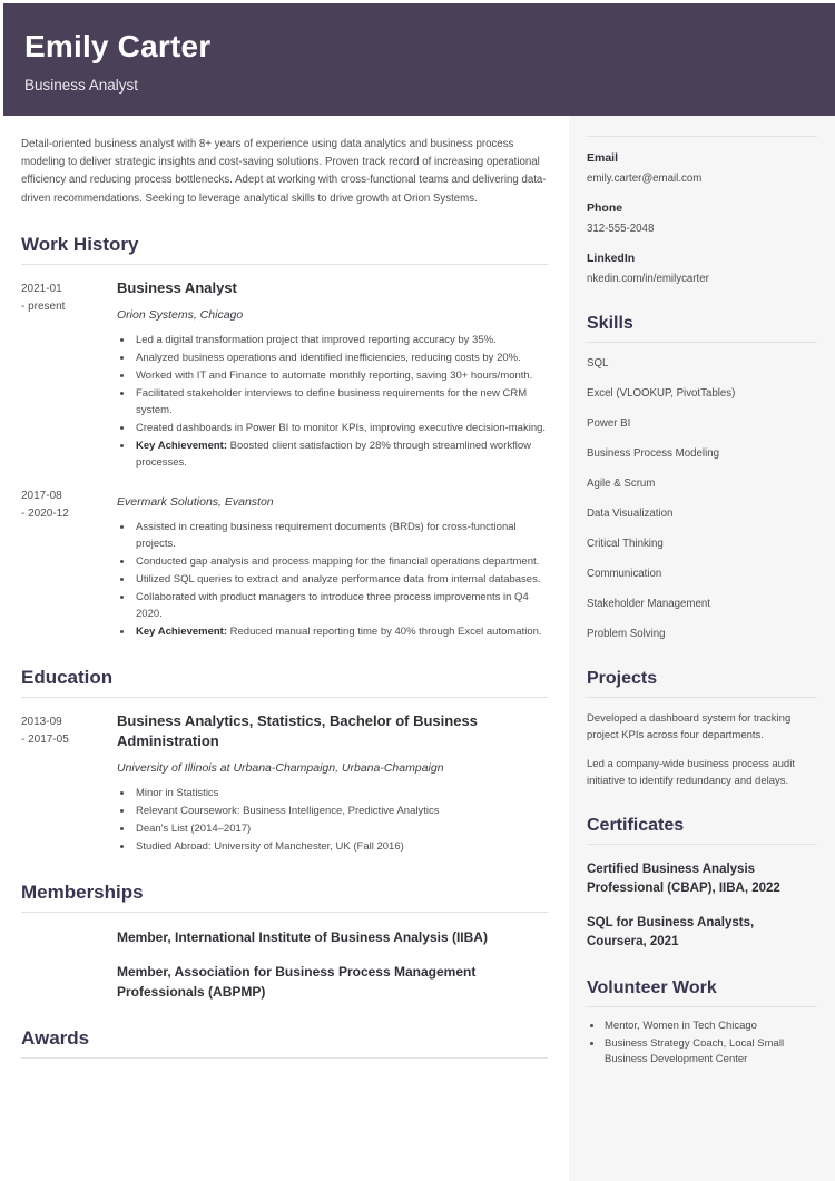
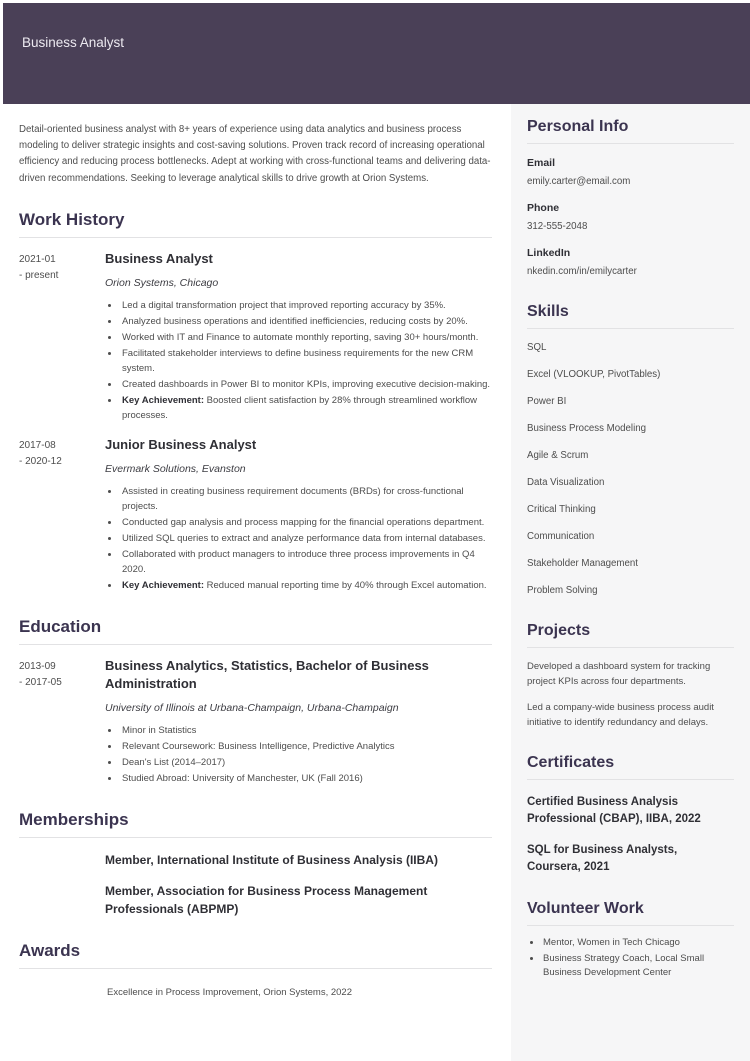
- Emily Carter
  Business Analyst
  Detail-oriented business analyst with 8+ years of experience using data analytics and business process modeling to deliver strategic insights and cost-saving solutions. Proven track record of increasing operational efficiency and reducing process bottlenecks. Adept at working with cross-functional teams and delivering data-driven recommendations. Seeking to leverage analytical skills to drive growth at Orion Systems.
  Work History
  2021-01
  - present
  Business Analyst
  Orion Systems, Chicago
  Led a digital transformation project that improved reporting accuracy by 35%.
  Analyzed business operations and identified inefficiencies, reducing costs by 20%.
  Worked with IT and Finance to automate monthly reporting, saving 30+ hours/month.
  Facilitated stakeholder interviews to define business requirements for the new CRM system.
  Created dashboards in Power BI to monitor KPIs, improving executive decision-making.
  Key Achievement: Boosted client satisfaction by 28% through streamlined workflow processes.
  2017-08
  - 2020-12
+ Junior Business Analyst
  Evermark Solutions, Evanston
  Assisted in creating business requirement documents (BRDs) for cross-functional projects.
  Conducted gap analysis and process mapping for the financial operations department.
  Utilized SQL queries to extract and analyze performance data from internal databases.
  Collaborated with product managers to introduce three process improvements in Q4 2020.
  Key Achievement: Reduced manual reporting time by 40% through Excel automation.
  Education
  2013-09
  - 2017-05
  Business Analytics, Statistics, Bachelor of Business Administration
  University of Illinois at Urbana-Champaign, Urbana-Champaign
  Minor in Statistics
  Relevant Coursework: Business Intelligence, Predictive Analytics
  Dean's List (2014–2017)
  Studied Abroad: University of Manchester, UK (Fall 2016)
  Memberships
  Member, International Institute of Business Analysis (IIBA)
  Member, Association for Business Process Management Professionals (ABPMP)
  Awards
+ Excellence in Process Improvement, Orion Systems, 2022
+ Personal Info
  Email
  emily.carter@email.com
  Phone
  312-555-2048
  LinkedIn
  nkedin.com/in/emilycarter
  Skills
  SQL
  Excel (VLOOKUP, PivotTables)
  Power BI
  Business Process Modeling
  Agile & Scrum
  Data Visualization
  Critical Thinking
  Communication
  Stakeholder Management
  Problem Solving
  Projects
  Developed a dashboard system for tracking project KPIs across four departments.
  Led a company-wide business process audit initiative to identify redundancy and delays.
  Certificates
  Certified Business Analysis Professional (CBAP), IIBA, 2022
  SQL for Business Analysts, Coursera, 2021
  Volunteer Work
  Mentor, Women in Tech Chicago
  Business Strategy Coach, Local Small Business Development Center
